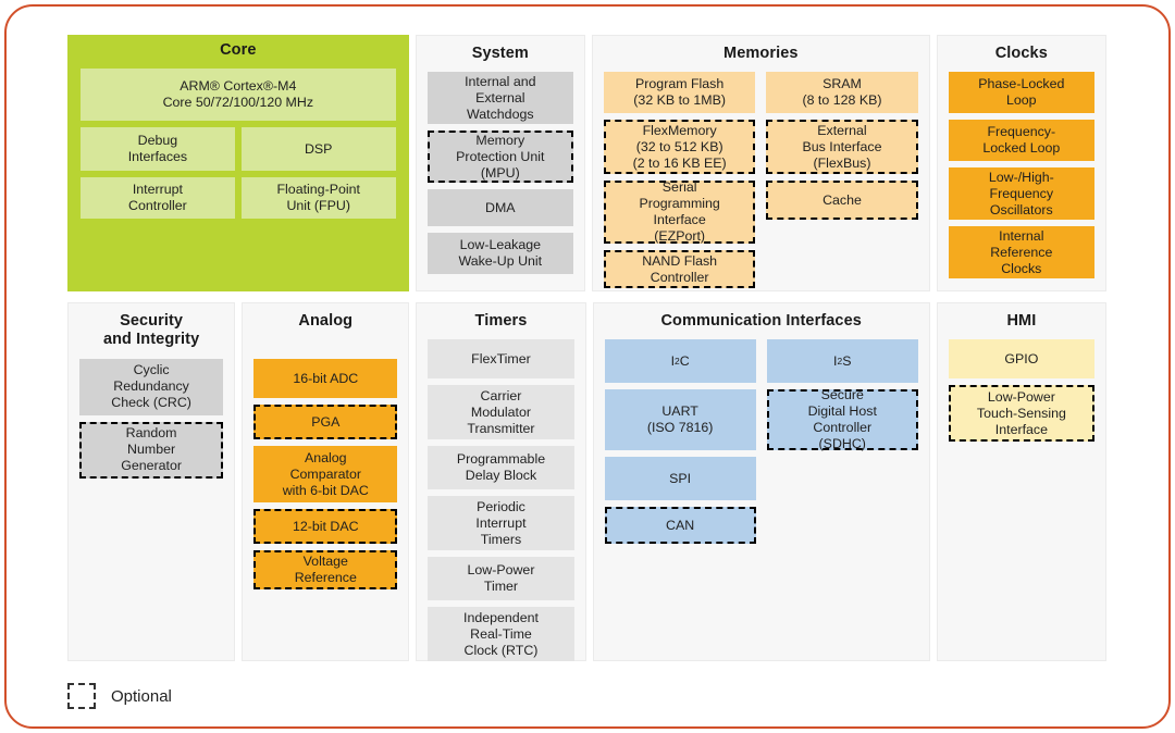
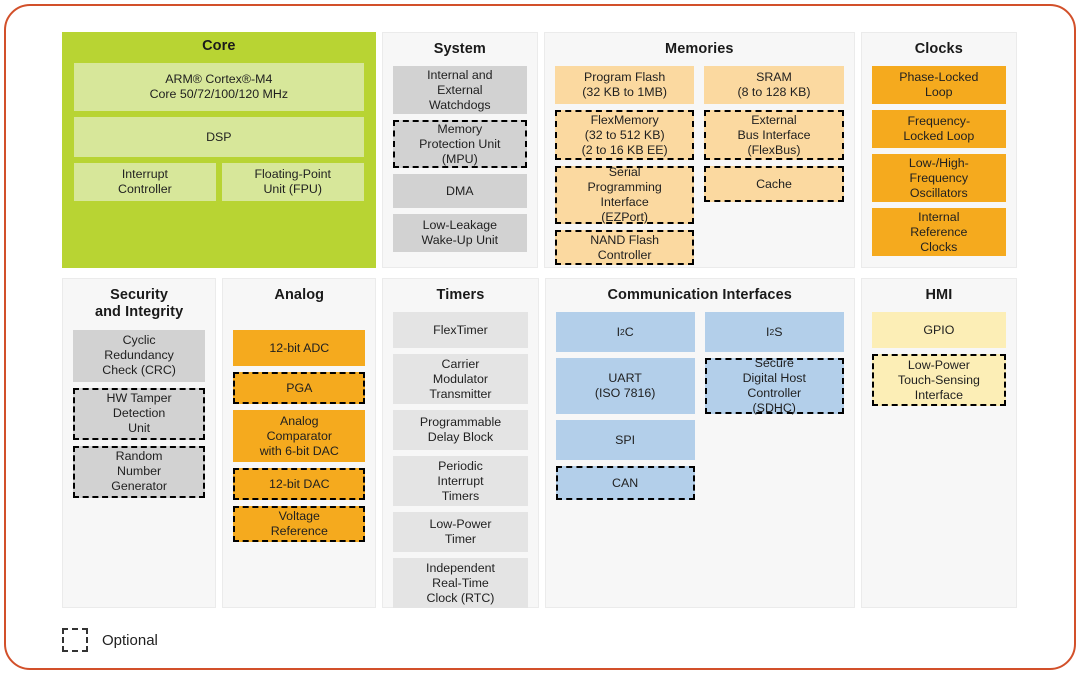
  Core
  ARM® Cortex®-M4
  Core 50/72/100/120 MHz
- Debug
- Interfaces
  DSP
  Interrupt
  Controller
  Floating-Point
  Unit (FPU)
  System
  Internal and
  External
  Watchdogs
  Memory
  Protection Unit
  (MPU)
  DMA
  Low-Leakage
  Wake-Up Unit
  Memories
  Program Flash
  (32 KB to 1MB)
  FlexMemory
  (32 to 512 KB)
  (2 to 16 KB EE)
  Serial
  Programming
  Interface
  (EZPort)
  NAND Flash
  Controller
  SRAM
  (8 to 128 KB)
  External
  Bus Interface
  (FlexBus)
  Cache
  Clocks
  Phase-Locked
  Loop
  Frequency-
  Locked Loop
  Low-/High-
  Frequency
  Oscillators
  Internal
  Reference
  Clocks
  Security
  and Integrity
  Cyclic
  Redundancy
  Check (CRC)
+ HW Tamper
+ Detection
+ Unit
  Random
  Number
  Generator
  Analog
- 16-bit ADC
+ 12-bit ADC
  PGA
  Analog
  Comparator
  with 6-bit DAC
  12-bit DAC
  Voltage
  Reference
  Timers
  FlexTimer
  Carrier
  Modulator
  Transmitter
  Programmable
  Delay Block
  Periodic
  Interrupt
  Timers
  Low-Power
  Timer
  Independent
  Real-Time
  Clock (RTC)
  Communication Interfaces
  I
  2
  C
  UART
  (ISO 7816)
  SPI
  CAN
  I
  2
  S
  Secure
  Digital Host
  Controller
  (SDHC)
  HMI
  GPIO
  Low-Power
  Touch-Sensing
  Interface
  Optional
